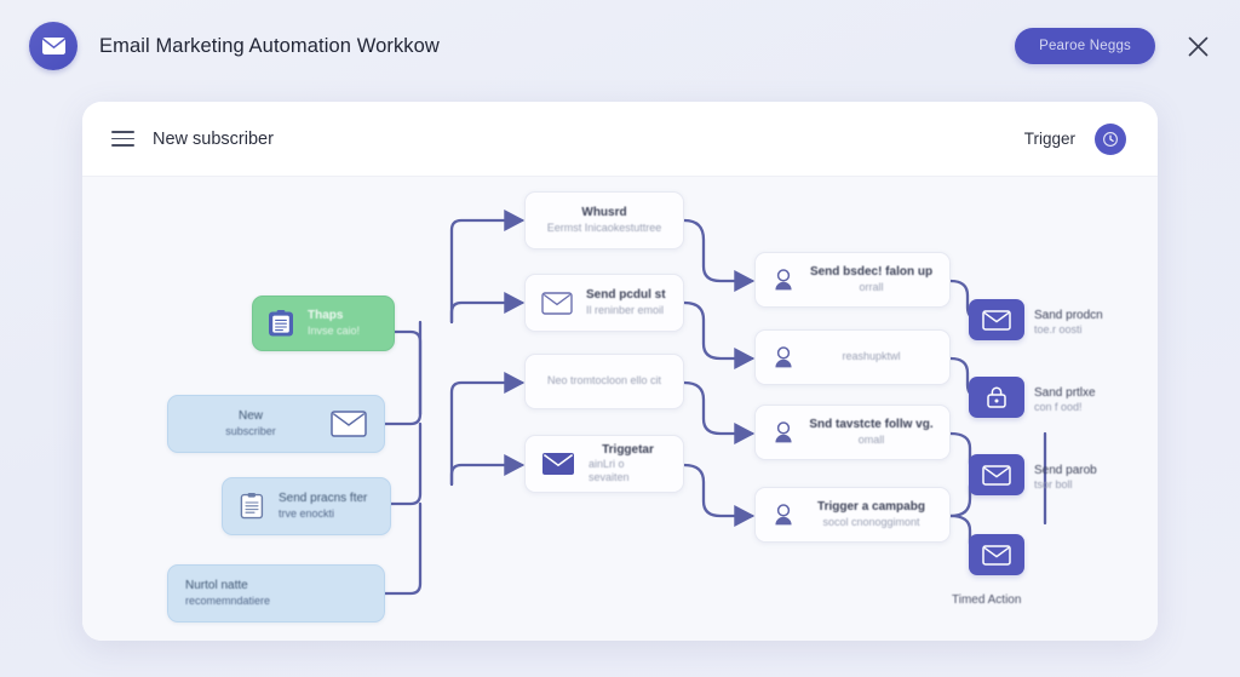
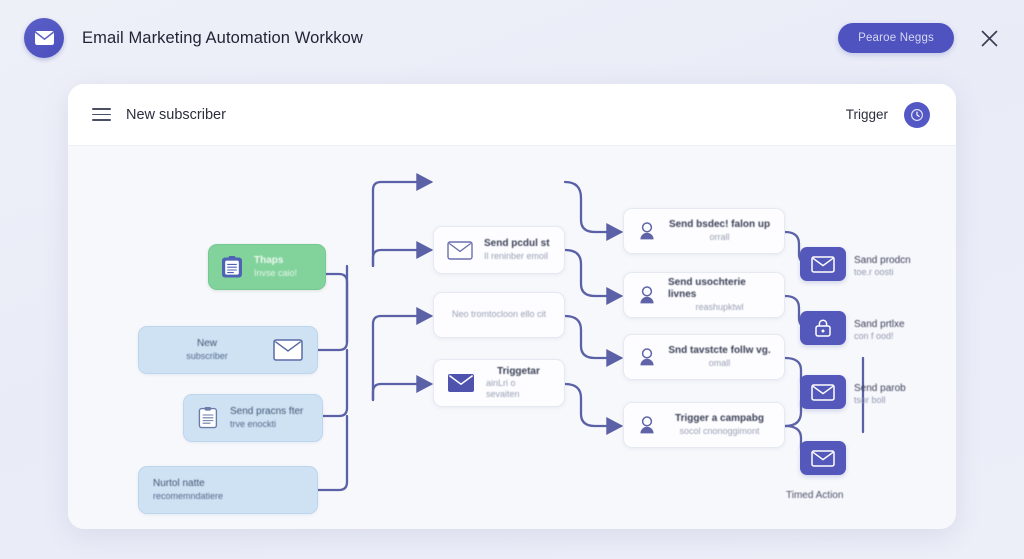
  Email Marketing Automation Workkow
  Pearoe Neggs
  New subscriber
  Trigger
  Thaps
  Invse caio!
  New
  subscriber
  Send pracns fter
  trve enockti
  Nurtol natte
  recomemndatiere
- Whusrd
- Eermst Inicaokestuttree
  Send pcdul st
  Il reninber emoil
  Neo tromtocloon ello cit
  Triggetar
  ainLri o sevaiten
  Send bsdec! falon up
  orrall
+ Send usochterie livnes
  reashupktwl
  Snd tavstcte follw vg.
  omall
  Trigger a campabg
  socol cnonoggimont
  Sand prodcn
  toe.r oosti
  Sand prtlxe
  con f ood!
  Send parob
  tsor boll
  Timed Action
